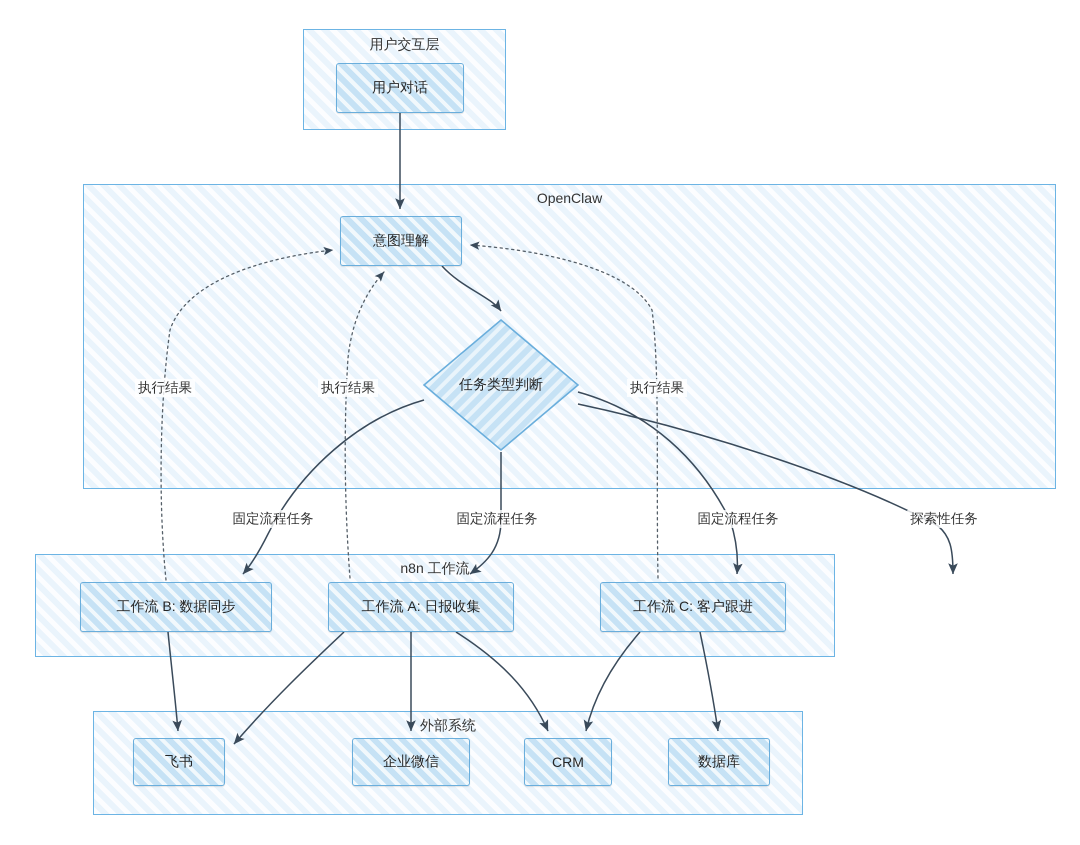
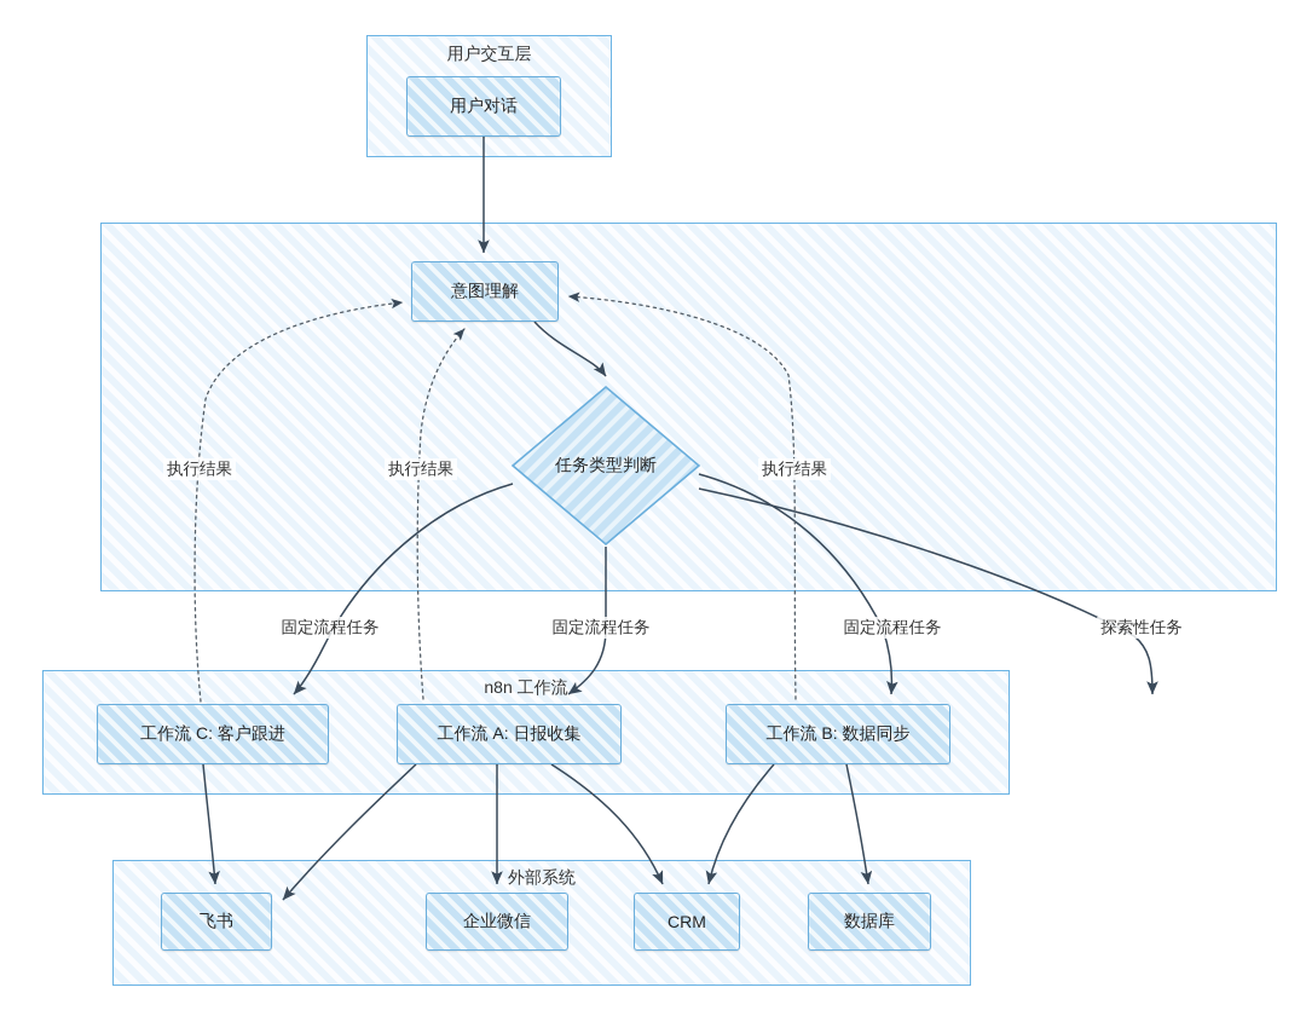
  用户交互层
- OpenClaw
  n8n 工作流
  外部系统
  用户对话
  意图理解
  任务类型判断
- 工作流 B: 数据同步
+ 工作流 C: 客户跟进
  工作流 A: 日报收集
- 工作流 C: 客户跟进
+ 工作流 B: 数据同步
  飞书
  企业微信
  CRM
  数据库
  执行结果
  执行结果
  执行结果
  固定流程任务
  固定流程任务
  固定流程任务
  探索性任务
